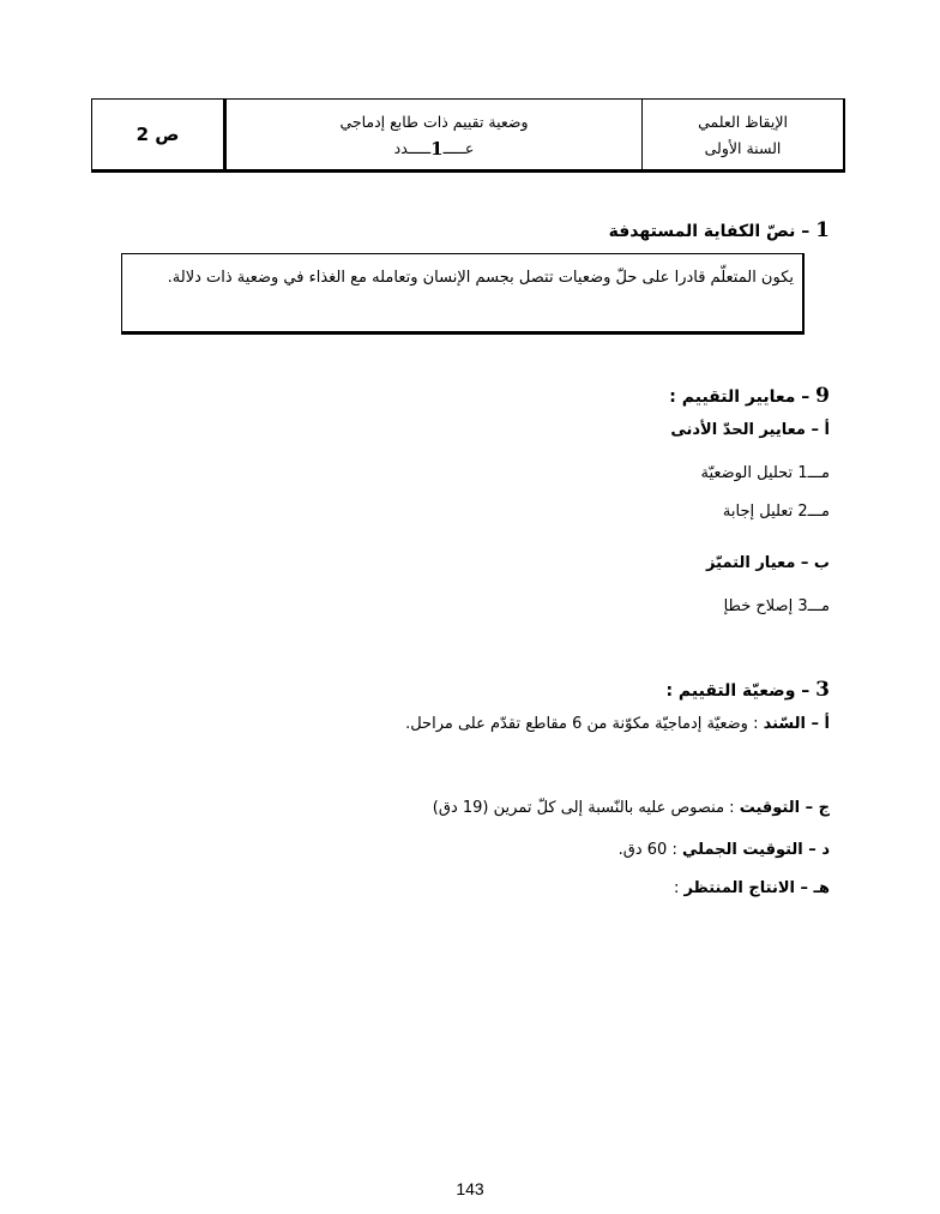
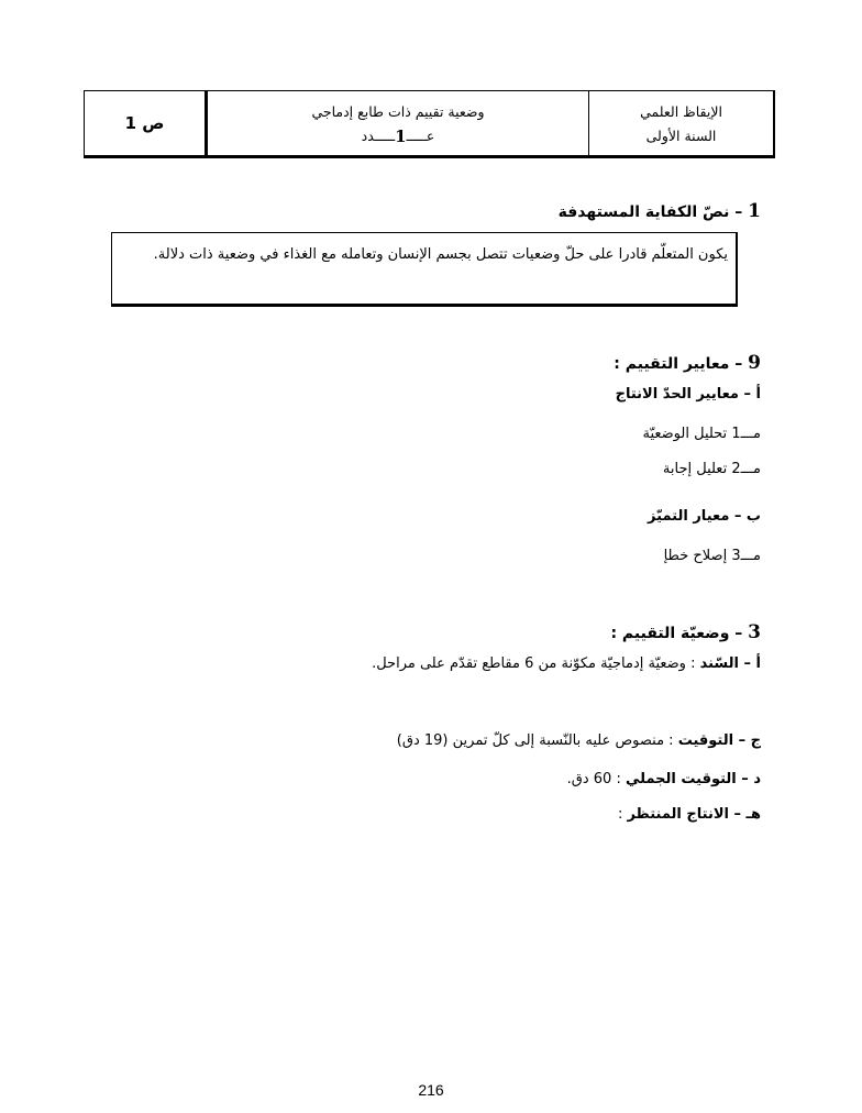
- ص 2
+ ص 1
  وضعية تقييم ذات طابع إدماجي
  ـــــدد
  1
  عـــــ
  الإيقاظ العلمي
  السنة الأولى
  1 – نصّ الكفاية المستهدفة
  يكون المتعلّم قادرا على حلّ وضعيات تتصل بجسم الإنسان وتعامله مع الغذاء في وضعية ذات دلالة.
  9 – معايير التقييم :
- أ – معايير الحدّ الأدنى
+ أ – معايير الحدّ الانتاج
  مـــ1 تحليل الوضعيّة
  مـــ2 تعليل إجابة
  ب – معيار التميّز
  مـــ3 إصلاح خطإ
  3 – وضعيّة التقييم :
  أ – السّند : وضعيّة إدماجيّة مكوّنة من 6 مقاطع تقدّم على مراحل.
  ج – التوقيت : منصوص عليه بالنّسبة إلى كلّ تمرين (19 دق)
  د – التوقيت الجملي : 60 دق.
  هـ – الانتاج المنتظر :
- 143
+ 216
